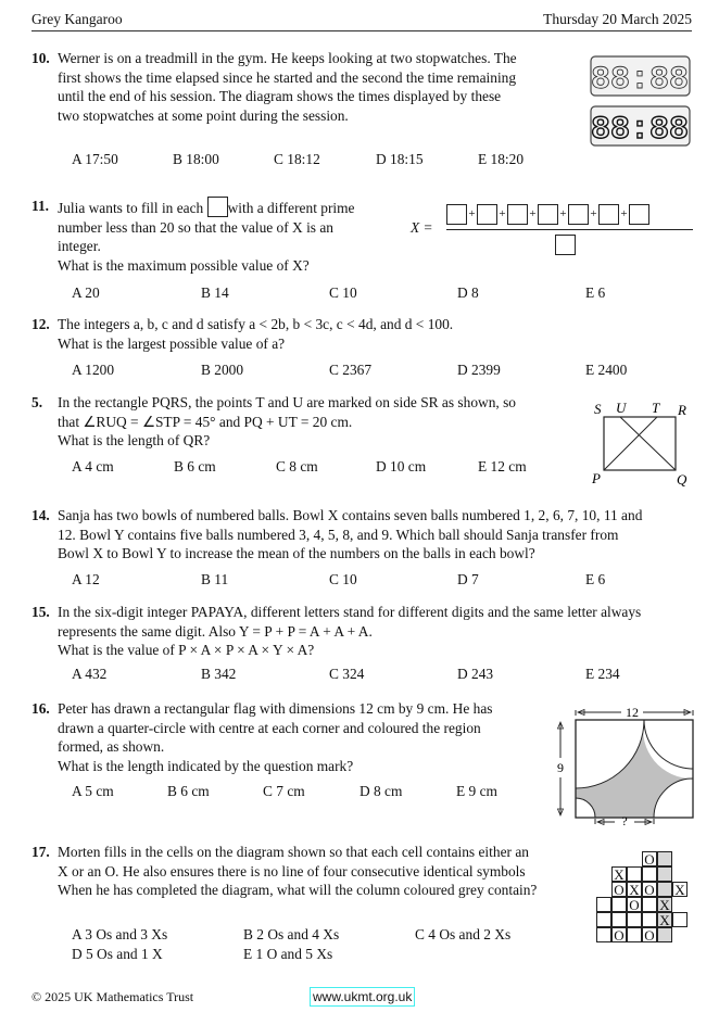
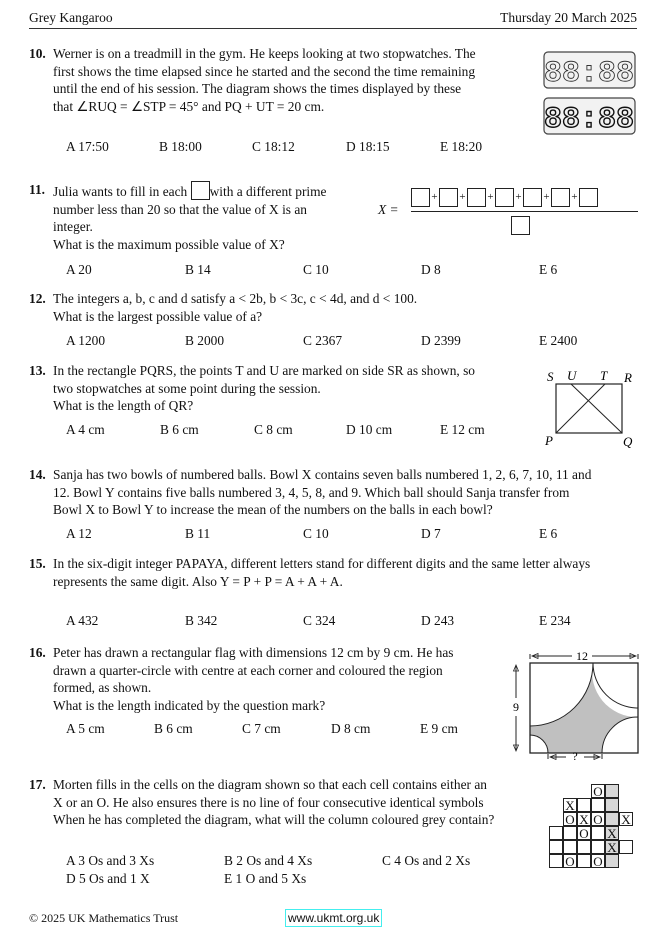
  Grey Kangaroo
  Thursday 20 March 2025
  10.
  Werner is on a treadmill in the gym. He keeps looking at two stopwatches. The
  first shows the time elapsed since he started and the second the time remaining
  until the end of his session. The diagram shows the times displayed by these
- two stopwatches at some point during the session.
+ that ∠RUQ = ∠STP = 45° and PQ + UT = 20 cm.
  A 17:50
  B 18:00
  C 18:12
  D 18:15
  E 18:20
  88:88
  88:88
  11.
  Julia wants to fill in each with a different prime
  number less than 20 so that the value of X is an
  integer.
  What is the maximum possible value of X?
  X =
  +
  +
  +
  +
  +
  +
  A 20
  B 14
  C 10
  D 8
  E 6
  12.
  The integers a, b, c and d satisfy a < 2b, b < 3c, c < 4d, and d < 100.
  What is the largest possible value of a?
  A 1200
  B 2000
  C 2367
  D 2399
  E 2400
- 5.
+ 13.
  In the rectangle PQRS, the points T and U are marked on side SR as shown, so
- that ∠RUQ = ∠STP = 45° and PQ + UT = 20 cm.
+ two stopwatches at some point during the session.
  What is the length of QR?
  A 4 cm
  B 6 cm
  C 8 cm
  D 10 cm
  E 12 cm
  S
  U
  T
  R
  P
  Q
  14.
  Sanja has two bowls of numbered balls. Bowl X contains seven balls numbered 1, 2, 6, 7, 10, 11 and
  12. Bowl Y contains five balls numbered 3, 4, 5, 8, and 9. Which ball should Sanja transfer from
  Bowl X to Bowl Y to increase the mean of the numbers on the balls in each bowl?
  A 12
  B 11
  C 10
  D 7
  E 6
  15.
  In the six-digit integer PAPAYA, different letters stand for different digits and the same letter always
  represents the same digit. Also Y = P + P = A + A + A.
- What is the value of P × A × P × A × Y × A?
  A 432
  B 342
  C 324
  D 243
  E 234
  16.
  Peter has drawn a rectangular flag with dimensions 12 cm by 9 cm. He has
  drawn a quarter-circle with centre at each corner and coloured the region
  formed, as shown.
  What is the length indicated by the question mark?
  A 5 cm
  B 6 cm
  C 7 cm
  D 8 cm
  E 9 cm
  12
  9
  ?
  17.
  Morten fills in the cells on the diagram shown so that each cell contains either an
  X or an O. He also ensures there is no line of four consecutive identical symbols
  When he has completed the diagram, what will the column coloured grey contain?
  A 3 Os and 3 Xs
  B 2 Os and 4 Xs
  C 4 Os and 2 Xs
  D 5 Os and 1 X
  E 1 O and 5 Xs
  O
  X
  O
  X
  O
  X
  O
  X
  X
  O
  O
  © 2025 UK Mathematics Trust
  www.ukmt.org.uk
